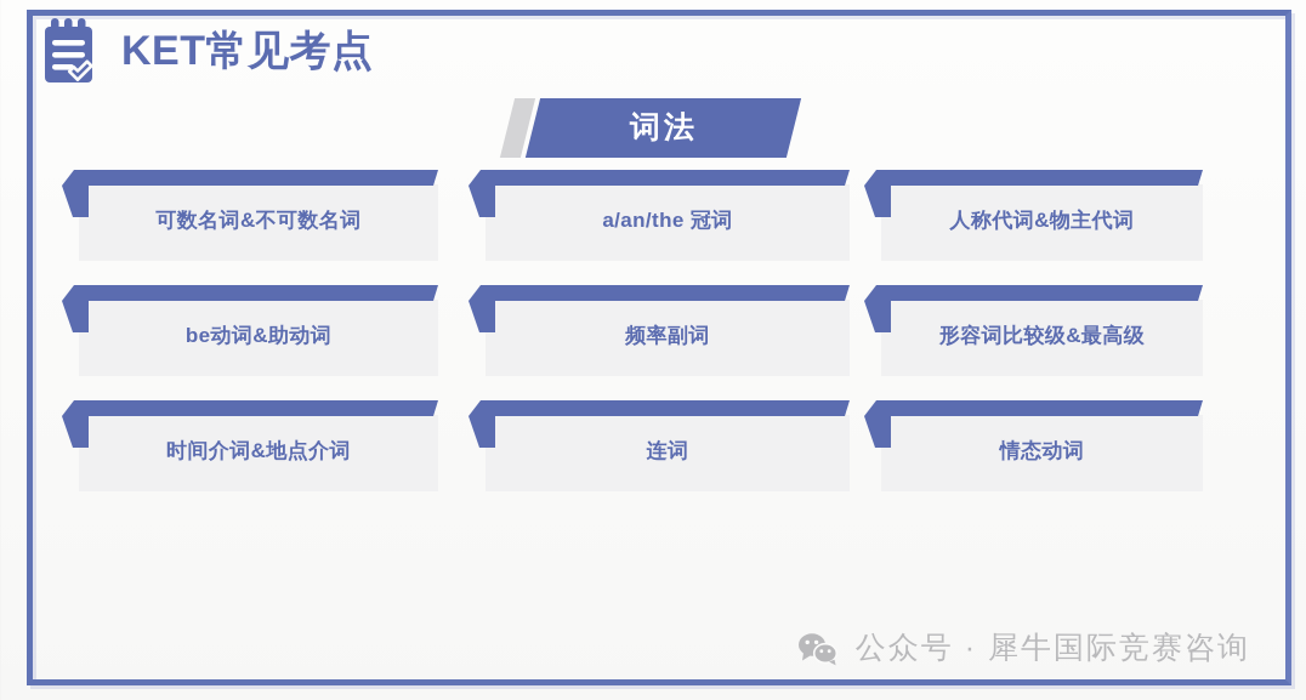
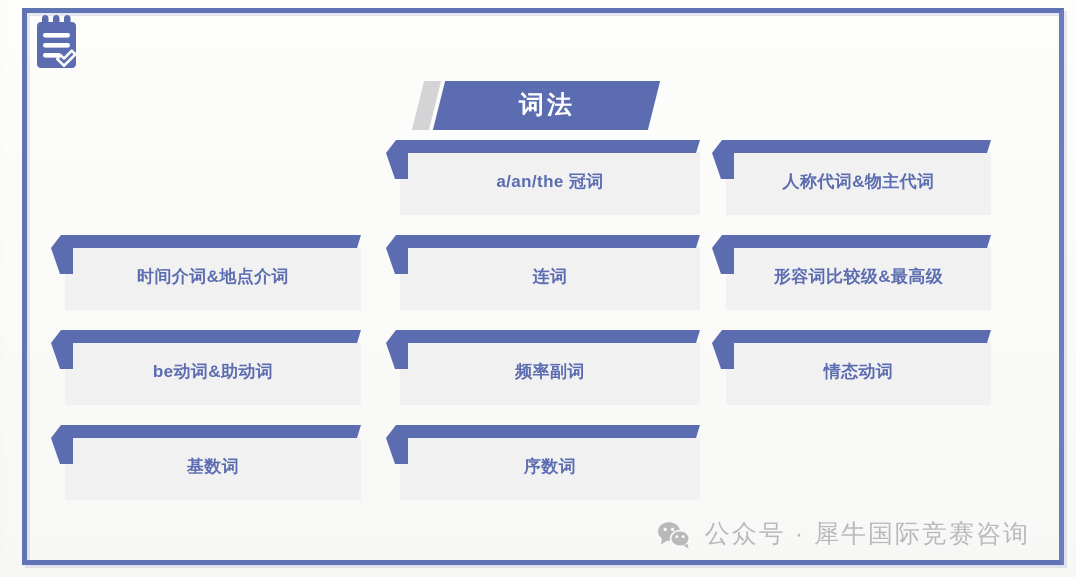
- KET常见考点
- 可数名词&不可数名词
  a/an/the 冠词
  人称代词&物主代词
- be动词&助动词
+ 时间介词&地点介词
- 频率副词
+ 连词
  形容词比较级&最高级
- 时间介词&地点介词
+ be动词&助动词
- 连词
+ 频率副词
  情态动词
+ 基数词
+ 序数词
  公众号 · 犀牛国际竞赛咨询
